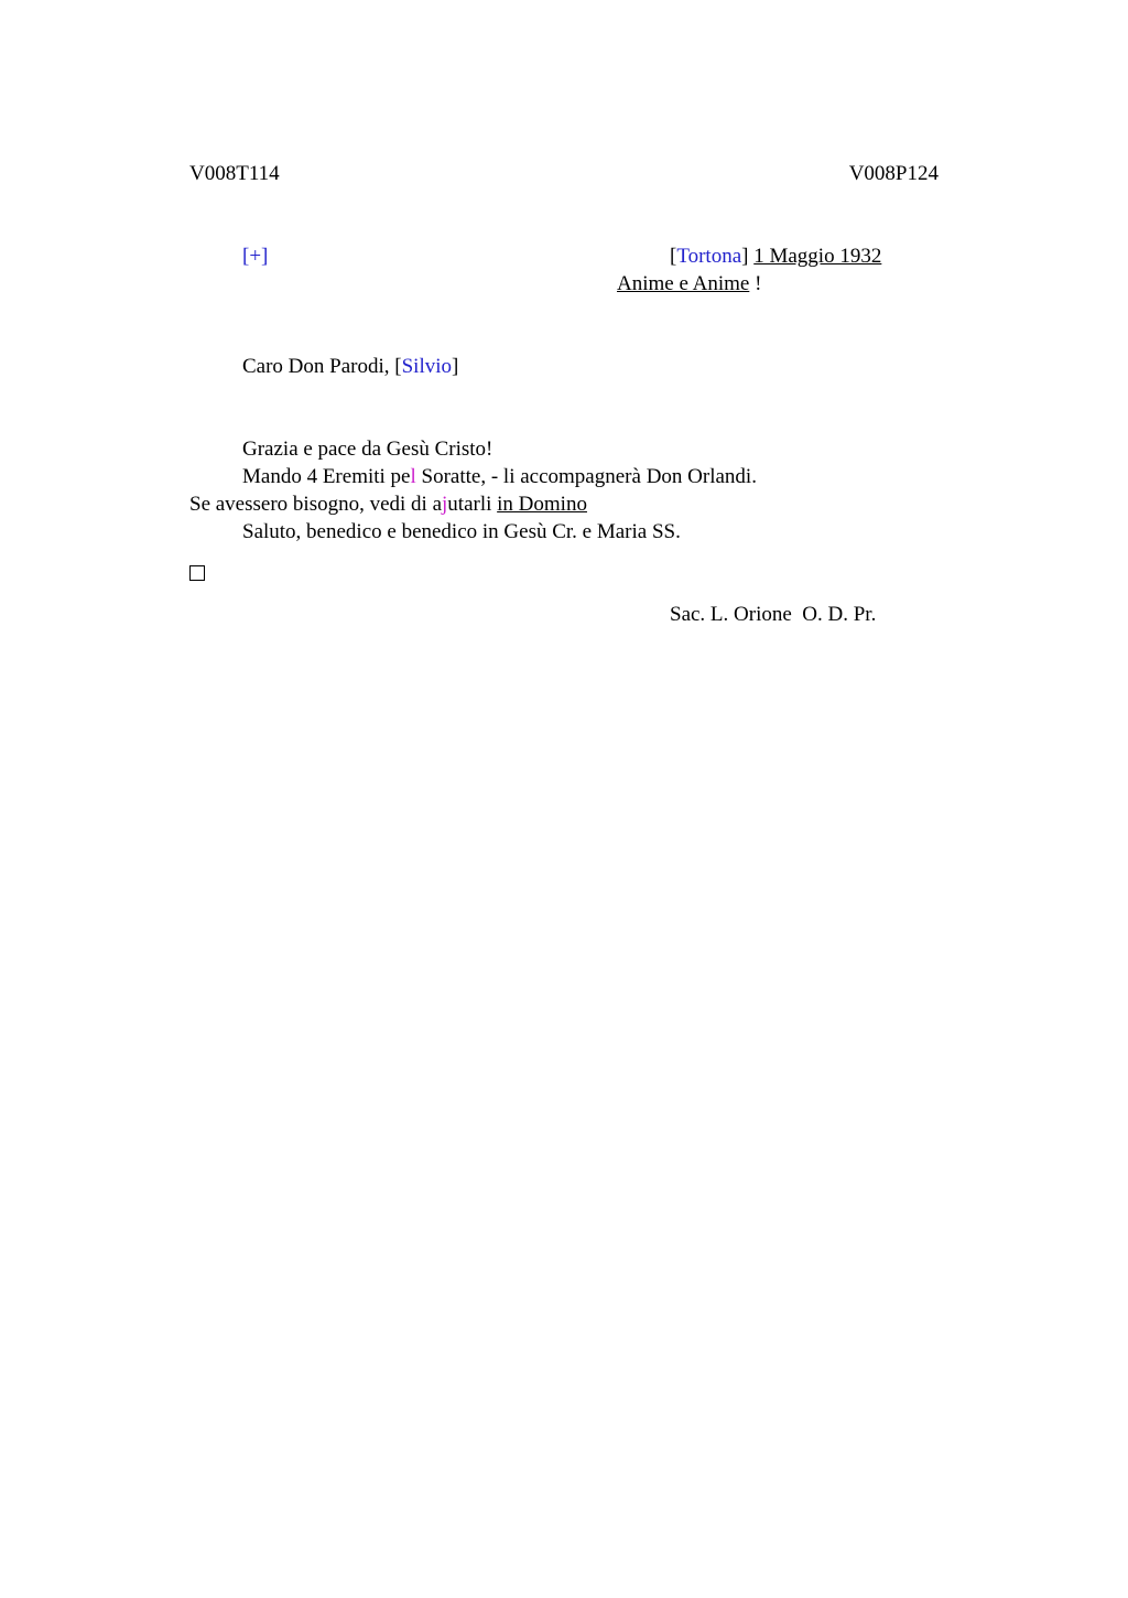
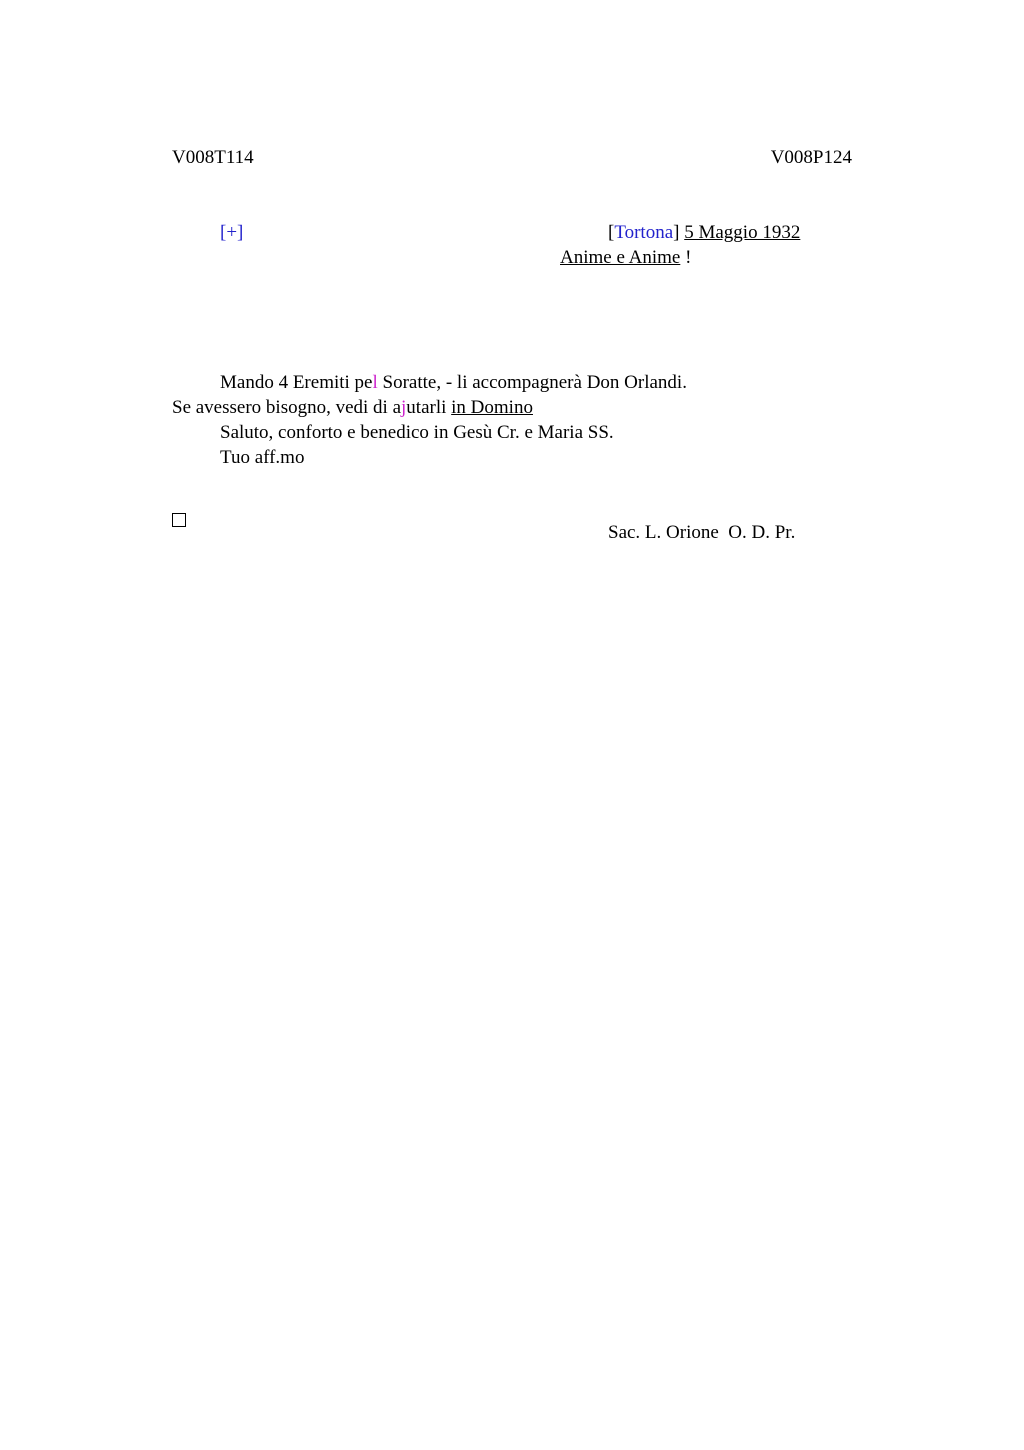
  V008T114
  V008P124
  [+]
- [Tortona] 1 Maggio 1932
+ [Tortona] 5 Maggio 1932
  Anime e Anime !
- Caro Don Parodi, [Silvio]
- Grazia e pace da Gesù Cristo!
  Mando 4 Eremiti pel Soratte, - li accompagnerà Don Orlandi.
  Se avessero bisogno, vedi di ajutarli in Domino
- Saluto, benedico e benedico in Gesù Cr. e Maria SS.
+ Saluto, conforto e benedico in Gesù Cr. e Maria SS.
+ Tuo aff.mo
  Sac. L. Orione O. D. Pr.
